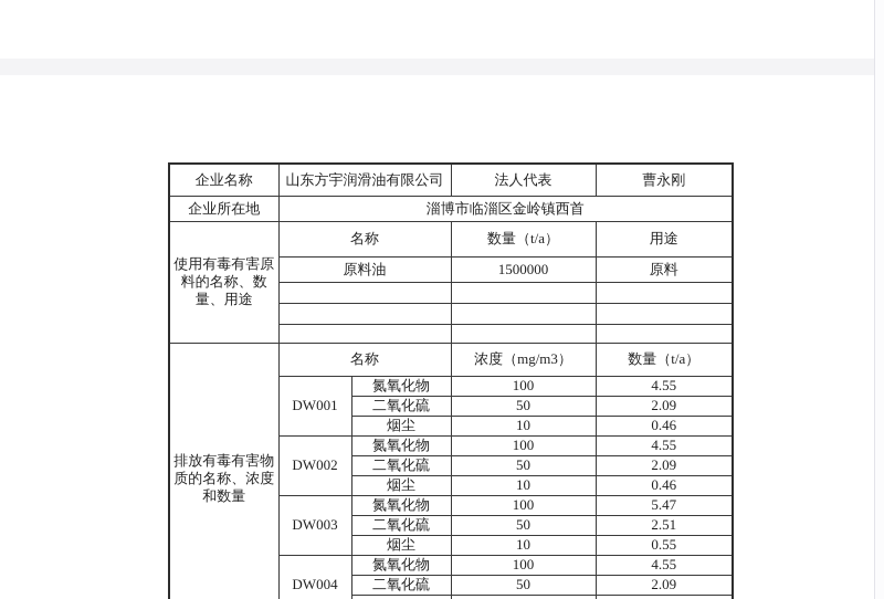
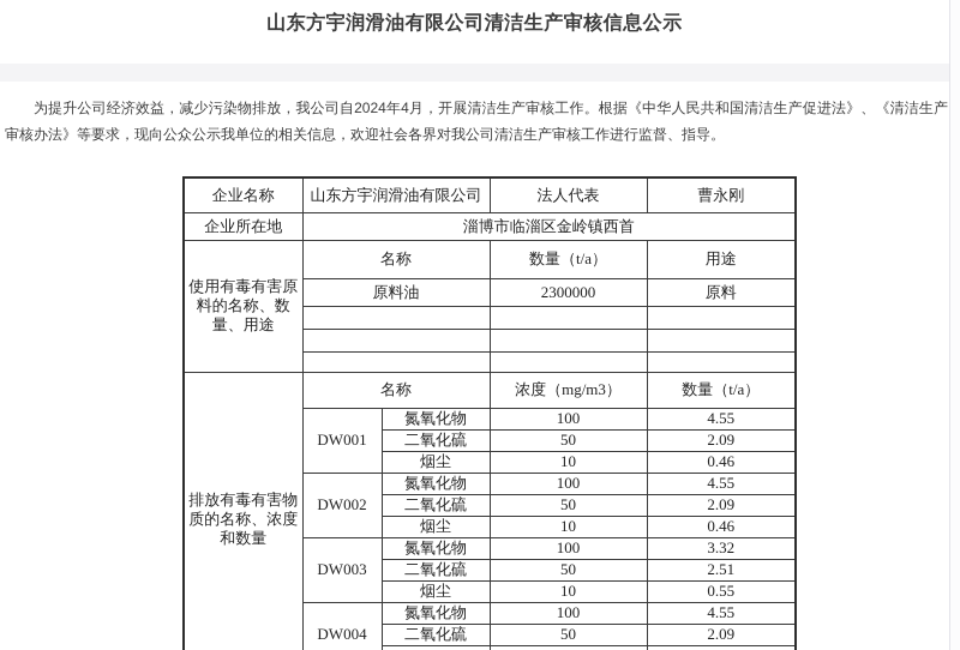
+ 山东方宇润滑油有限公司清洁生产审核信息公示
+ 为提升公司经济效益，减少污染物排放，我公司自2024年4月，开展清洁生产审核工作。根据《中华人民共和国清洁生产促进法》、《清洁生产审核办法》等要求，现向公众公示我单位的相关信息，欢迎社会各界对我公司清洁生产审核工作进行监督、指导。
  企业名称	山东方宇润滑油有限公司	法人代表	曹永刚
  企业所在地	淄博市临淄区金岭镇西首
  使用有毒有害原料的名称、数量、用途	名称	数量（t/a）	用途
- 原料油	1500000	原料
+ 原料油	2300000	原料
  排放有毒有害物质的名称、浓度和数量	名称	浓度（mg/m3）	数量（t/a）
  DW001	氮氧化物	100	4.55
  二氧化硫	50	2.09
  烟尘	10	0.46
  DW002	氮氧化物	100	4.55
  二氧化硫	50	2.09
  烟尘	10	0.46
- DW003	氮氧化物	100	5.47
+ DW003	氮氧化物	100	3.32
  二氧化硫	50	2.51
  烟尘	10	0.55
  DW004	氮氧化物	100	4.55
  二氧化硫	50	2.09
